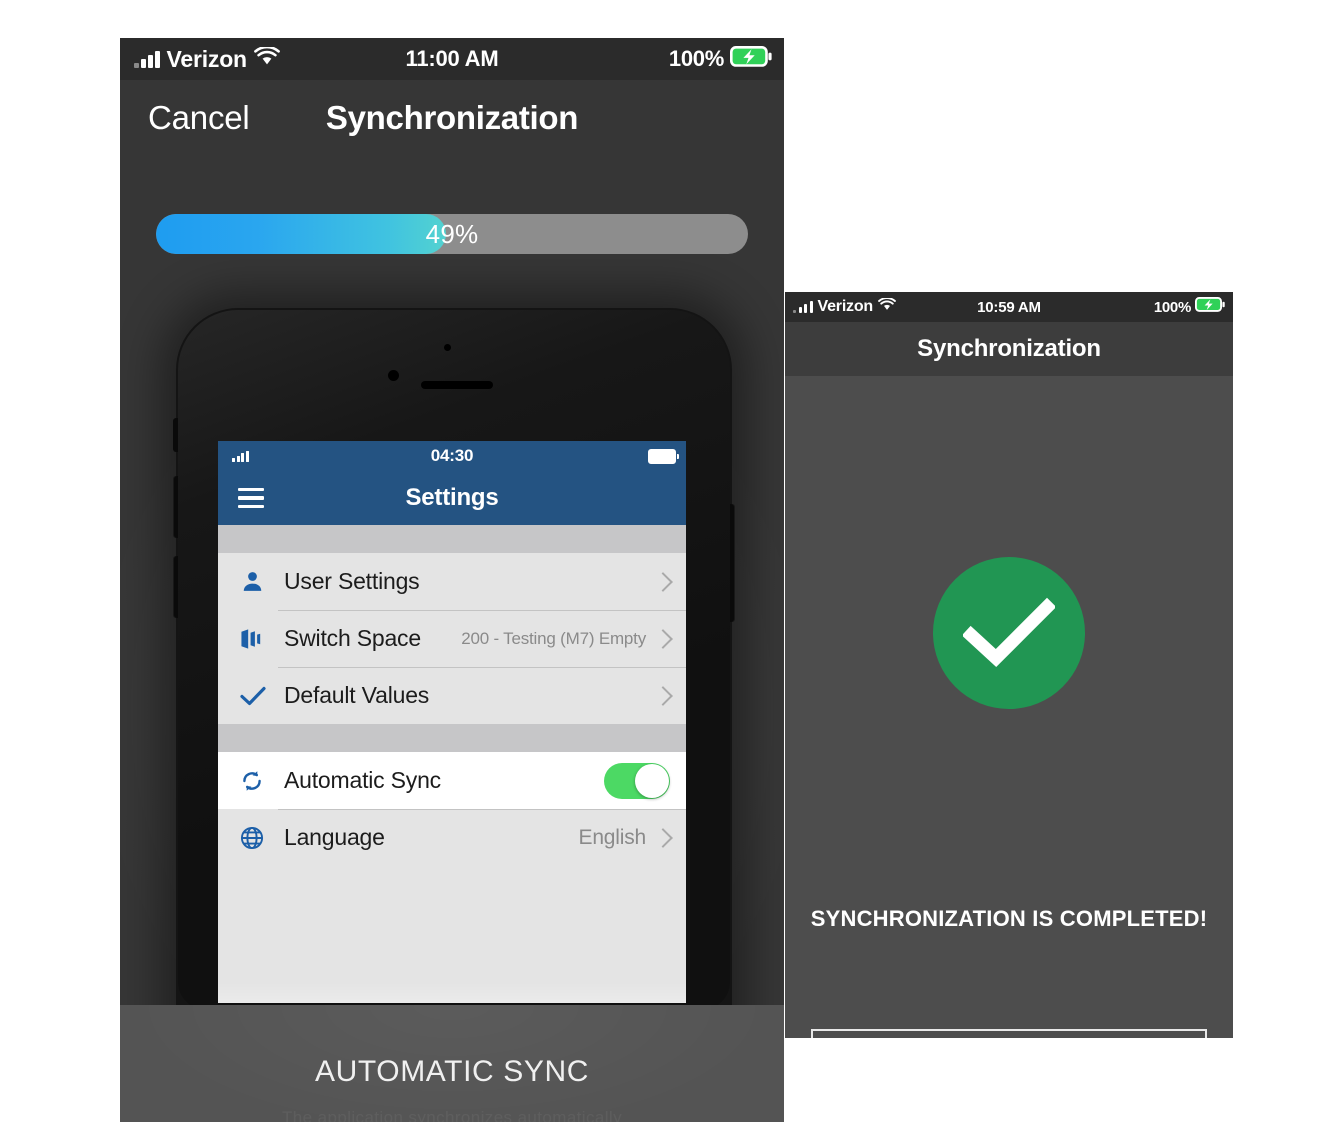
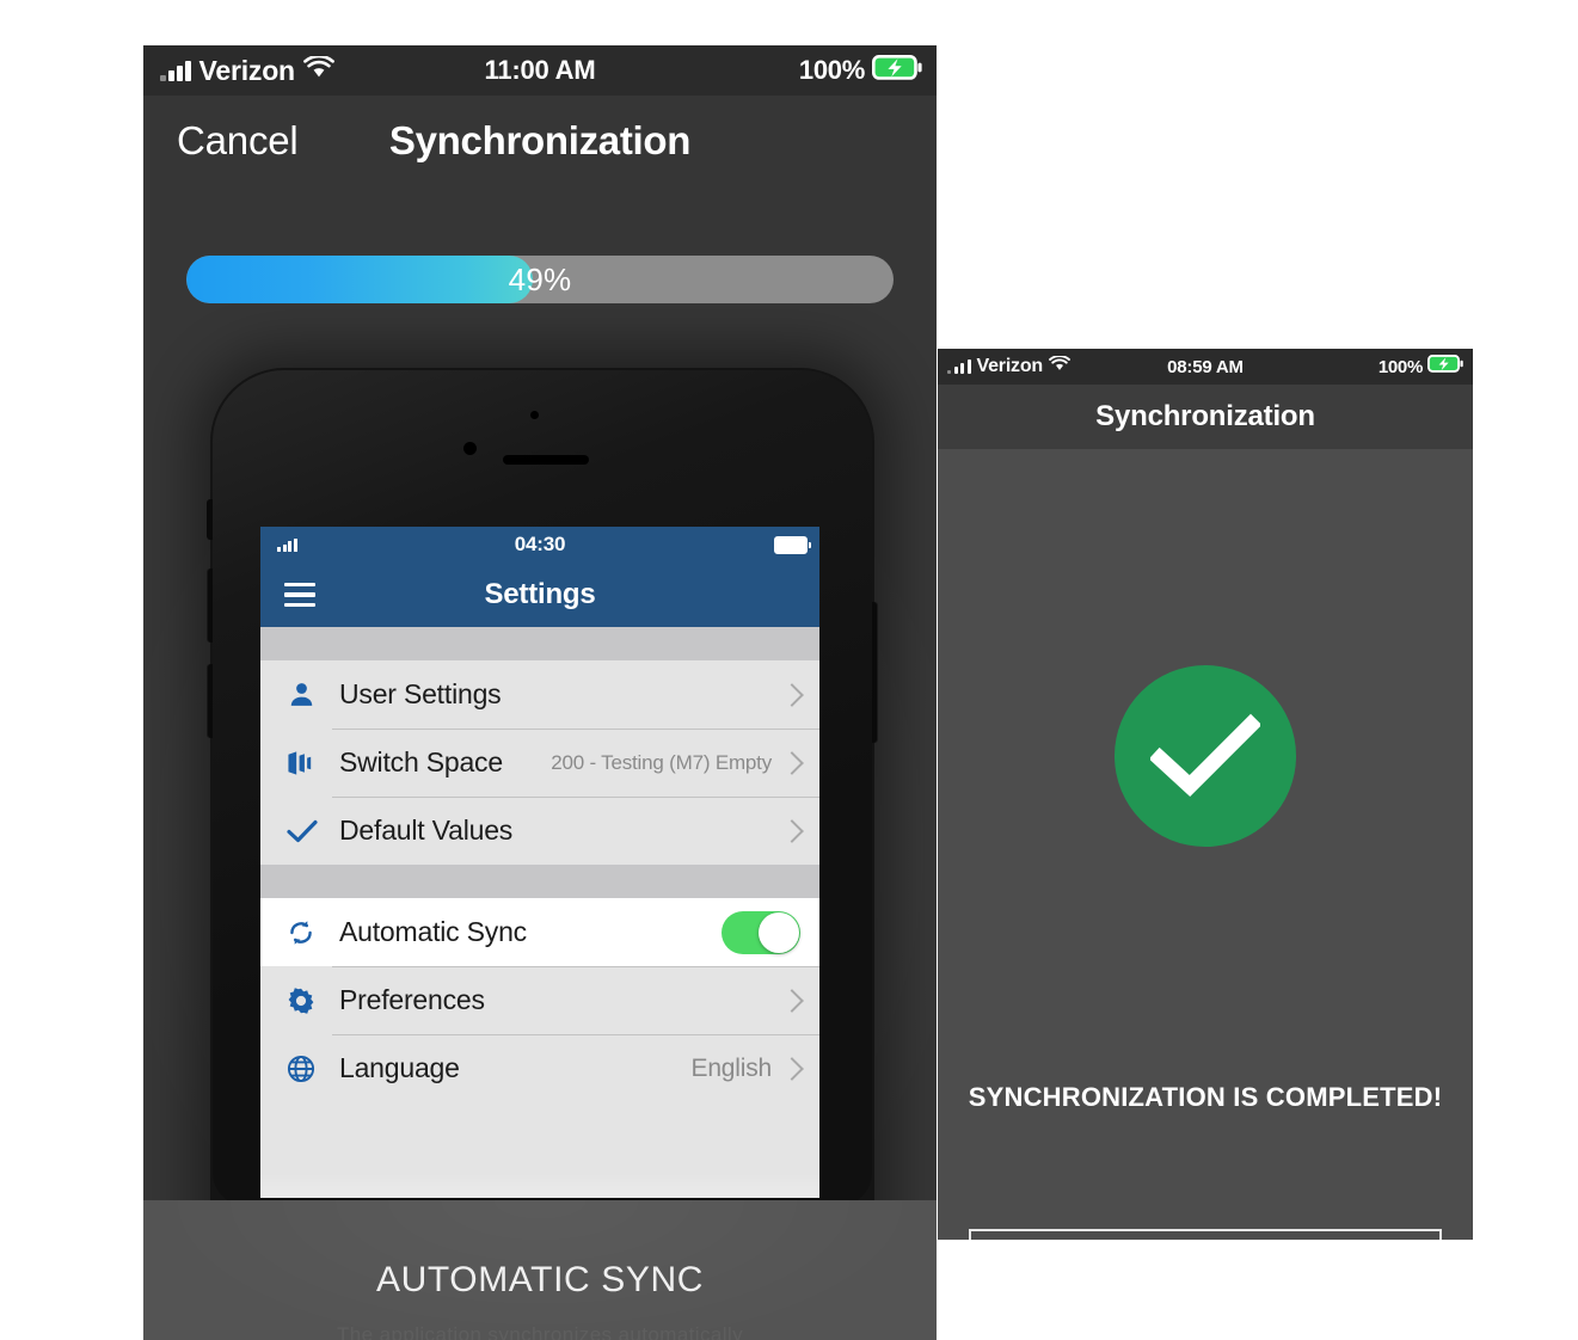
  Verizon
  11:00 AM
  100%
  Cancel
  Synchronization
  49%
  04:30
  Settings
  User Settings
  Switch Space
  200 - Testing (M7) Empty
  Default Values
  Automatic Sync
+ Preferences
  Language
  English
  AUTOMATIC SYNC
  Verizon
- 10:59 AM
+ 08:59 AM
  100%
  Synchronization
  SYNCHRONIZATION IS COMPLETED!
